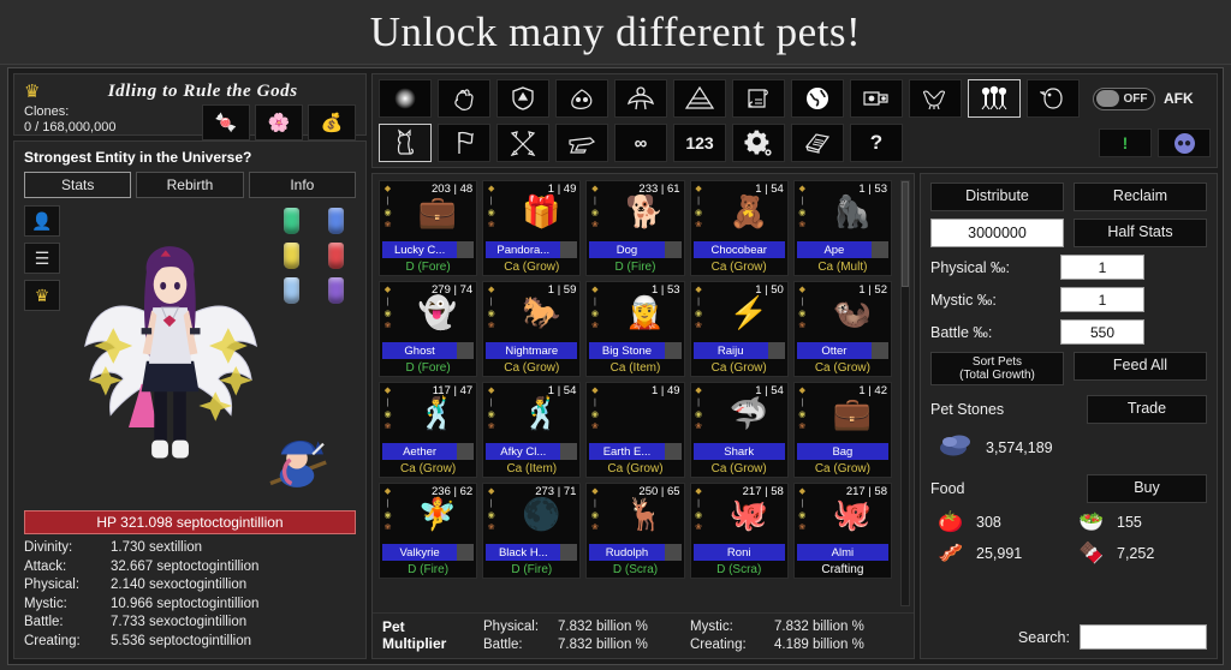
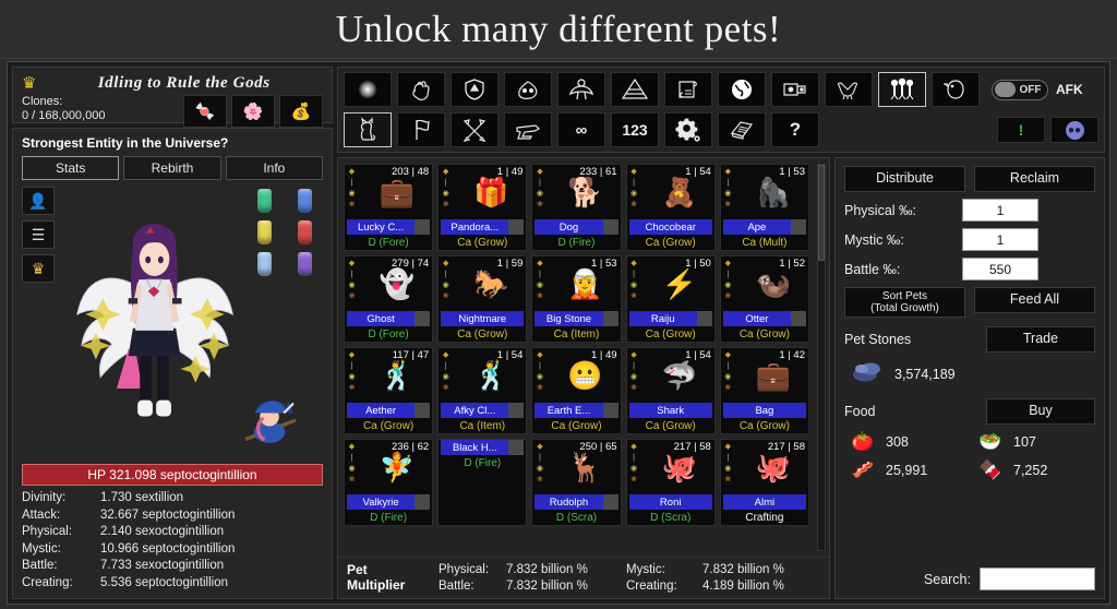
  Unlock many different pets!
  ♛
  Idling to Rule the Gods
  Clones:
  0 / 168,000,000
  🍬
  🌸
  💰
  Strongest Entity in the Universe?
  Stats
  Rebirth
  Info
  👤
  ☰
  ♛
  HP 321.098 septoctogintillion
  Divinity:
  1.730 sextillion
  Attack:
  32.667 septoctogintillion
  Physical:
  2.140 sexoctogintillion
  Mystic:
  10.966 septoctogintillion
  Battle:
  7.733 sexoctogintillion
  Creating:
  5.536 septoctogintillion
  OFF
  AFK
  ∞
  123
  ?
  !
  ●●
  203 | 48
  💼
  Lucky C...
  D (Fore)
  1 | 49
  🎁
  Pandora...
  Ca (Grow)
  233 | 61
  🐕
  Dog
  D (Fire)
  1 | 54
  🧸
  Chocobear
  Ca (Grow)
  1 | 53
  🦍
  Ape
  Ca (Mult)
  279 | 74
  👻
  Ghost
  D (Fore)
  1 | 59
  🐎
  Nightmare
  Ca (Grow)
  1 | 53
  🧝
  Big Stone
  Ca (Item)
  1 | 50
  ⚡
  Raiju
  Ca (Grow)
  1 | 52
  🦦
  Otter
  Ca (Grow)
  117 | 47
  🕺
  Aether
  Ca (Grow)
  1 | 54
  🕺
  Afky Cl...
  Ca (Item)
  1 | 49
+ 😬
  Earth E...
  Ca (Grow)
  1 | 54
  🦈
  Shark
  Ca (Grow)
  1 | 42
  💼
  Bag
  Ca (Grow)
  236 | 62
  🧚
  Valkyrie
  D (Fire)
- 273 | 71
- 🌑
  Black H...
  D (Fire)
  250 | 65
  🦌
  Rudolph
  D (Scra)
  217 | 58
  🐙
  Roni
  D (Scra)
  217 | 58
  🐙
  Almi
  Crafting
  Pet Multiplier
  Physical:
  7.832 billion %
  Mystic:
  7.832 billion %
  Battle:
  7.832 billion %
  Creating:
  4.189 billion %
  Distribute
  Reclaim
- 3000000
- Half Stats
  Physical ‰:
  1
  Mystic ‰:
  1
  Battle ‰:
  550
  Sort Pets
  (Total Growth)
  Feed All
  Pet Stones
  Trade
  3,574,189
  Food
  Buy
  🍅
  308
  🥗
- 155
+ 107
  🥓
  25,991
  🍫
  7,252
  Search:
